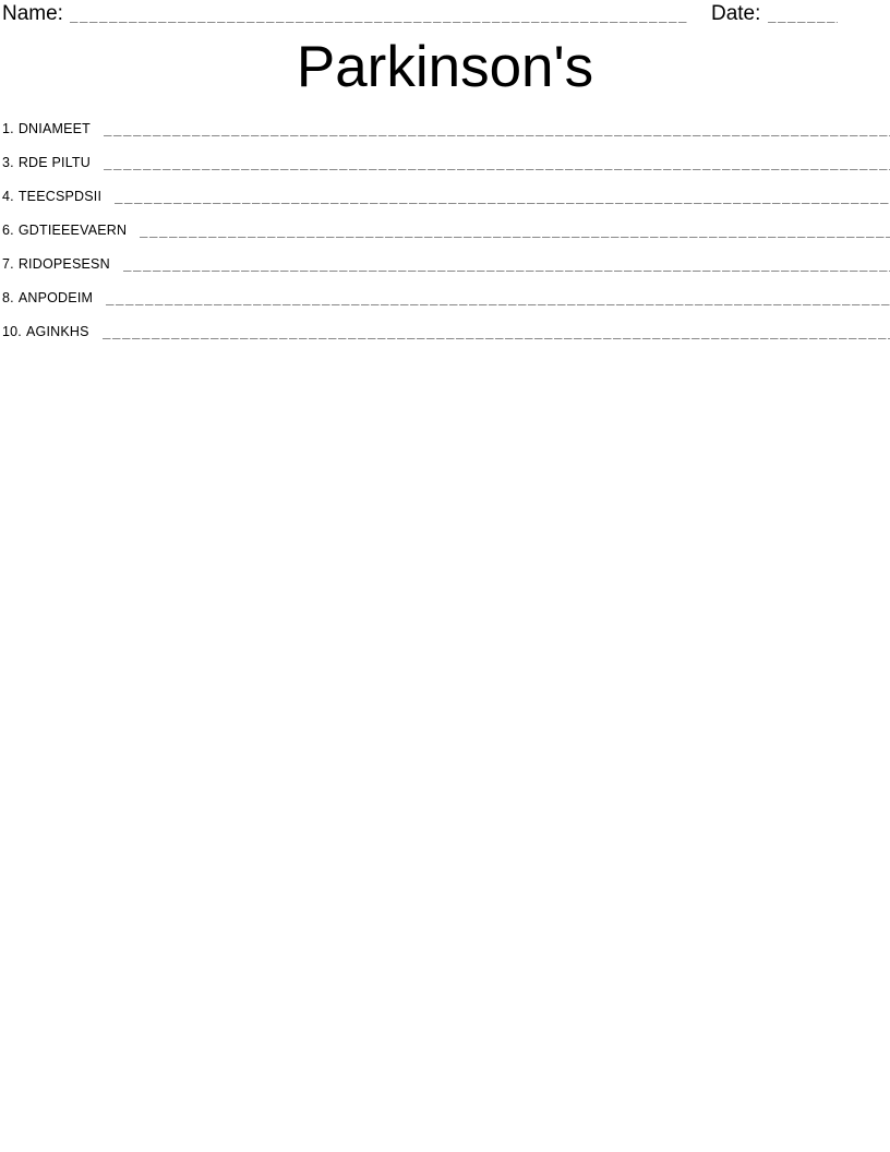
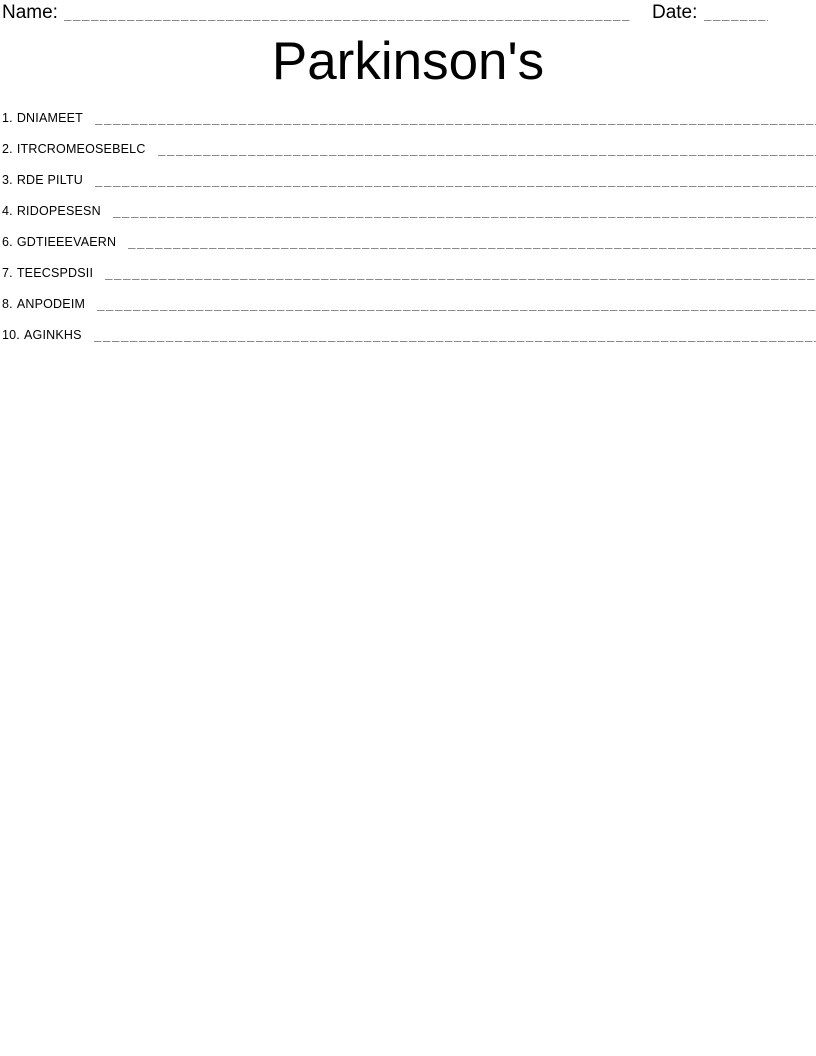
  Name:
  Date:
  Parkinson's
  1. DNIAMEET
+ 2. ITRCROMEOSEBELC
  3. RDE PILTU
- 4. TEECSPDSII
+ 4. RIDOPESESN
  6. GDTIEEEVAERN
- 7. RIDOPESESN
+ 7. TEECSPDSII
  8. ANPODEIM
  10. AGINKHS
